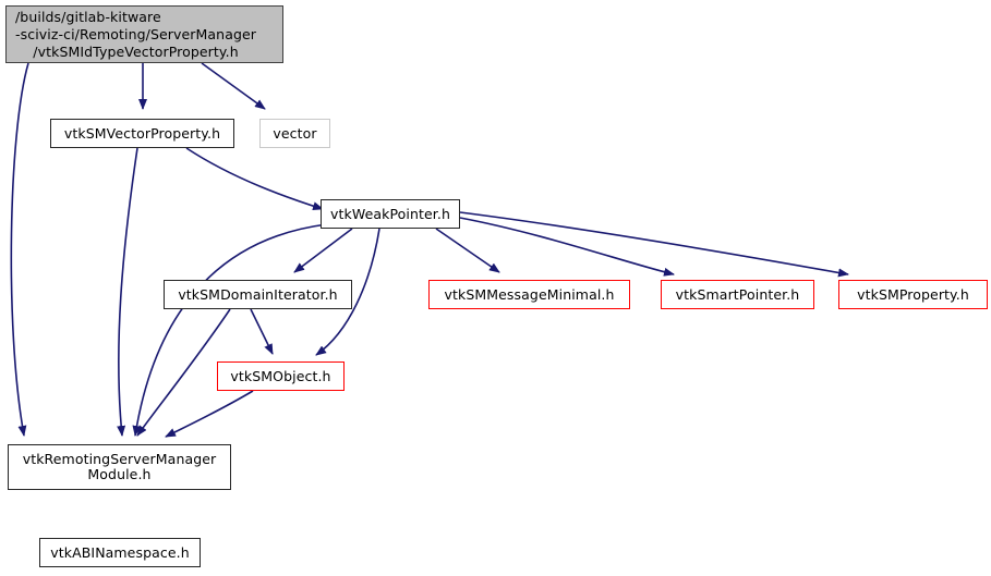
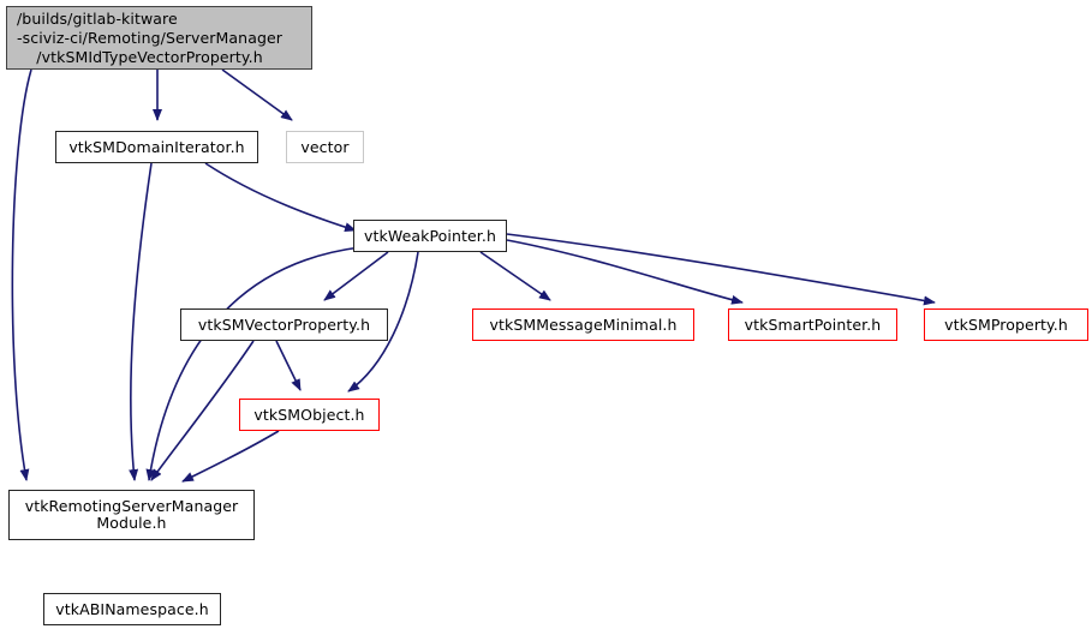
  /builds/gitlab-kitware
  -sciviz-ci/Remoting/ServerManager
  /vtkSMIdTypeVectorProperty.h
- vtkSMVectorProperty.h
+ vtkSMDomainIterator.h
  vector
  vtkWeakPointer.h
- vtkSMDomainIterator.h
+ vtkSMVectorProperty.h
  vtkSMMessageMinimal.h
  vtkSmartPointer.h
  vtkSMProperty.h
  vtkSMObject.h
  vtkRemotingServerManager
  Module.h
  vtkABINamespace.h
